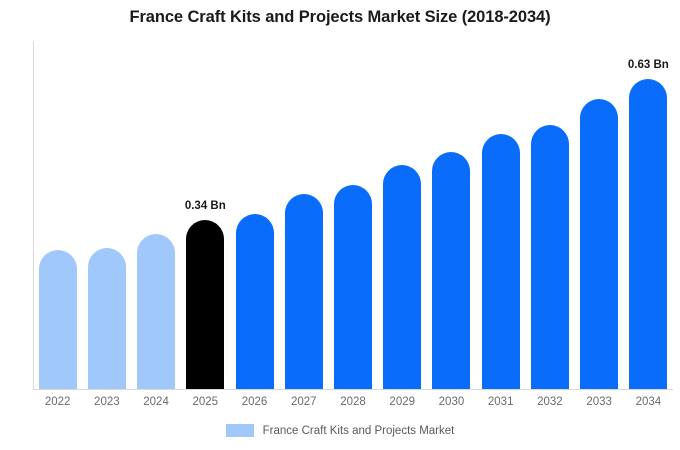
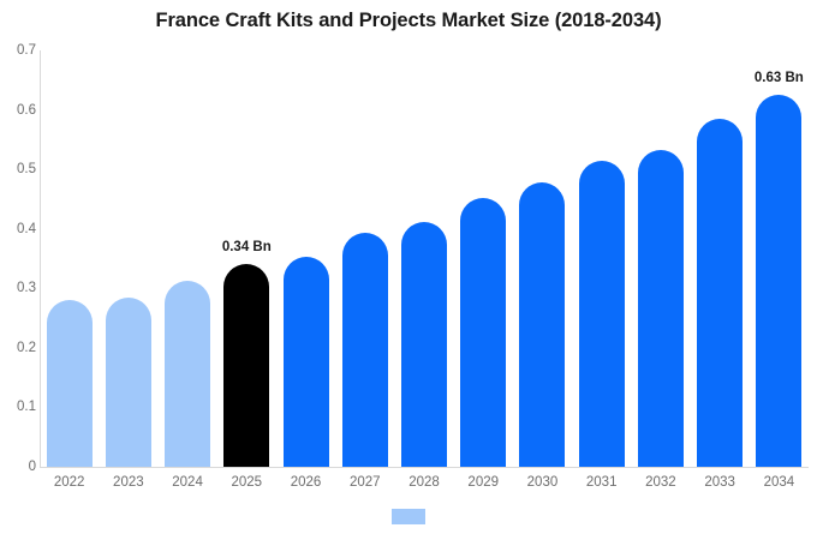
  France Craft Kits and Projects Market Size (2018-2034)
+ 0
+ 0.1
+ 0.2
+ 0.3
+ 0.4
+ 0.5
+ 0.6
+ 0.7
  2022
  2023
  2024
  2025
  2026
  2027
  2028
  2029
  2030
  2031
  2032
  2033
  2034
  0.34 Bn
  0.63 Bn
- France Craft Kits and Projects Market
